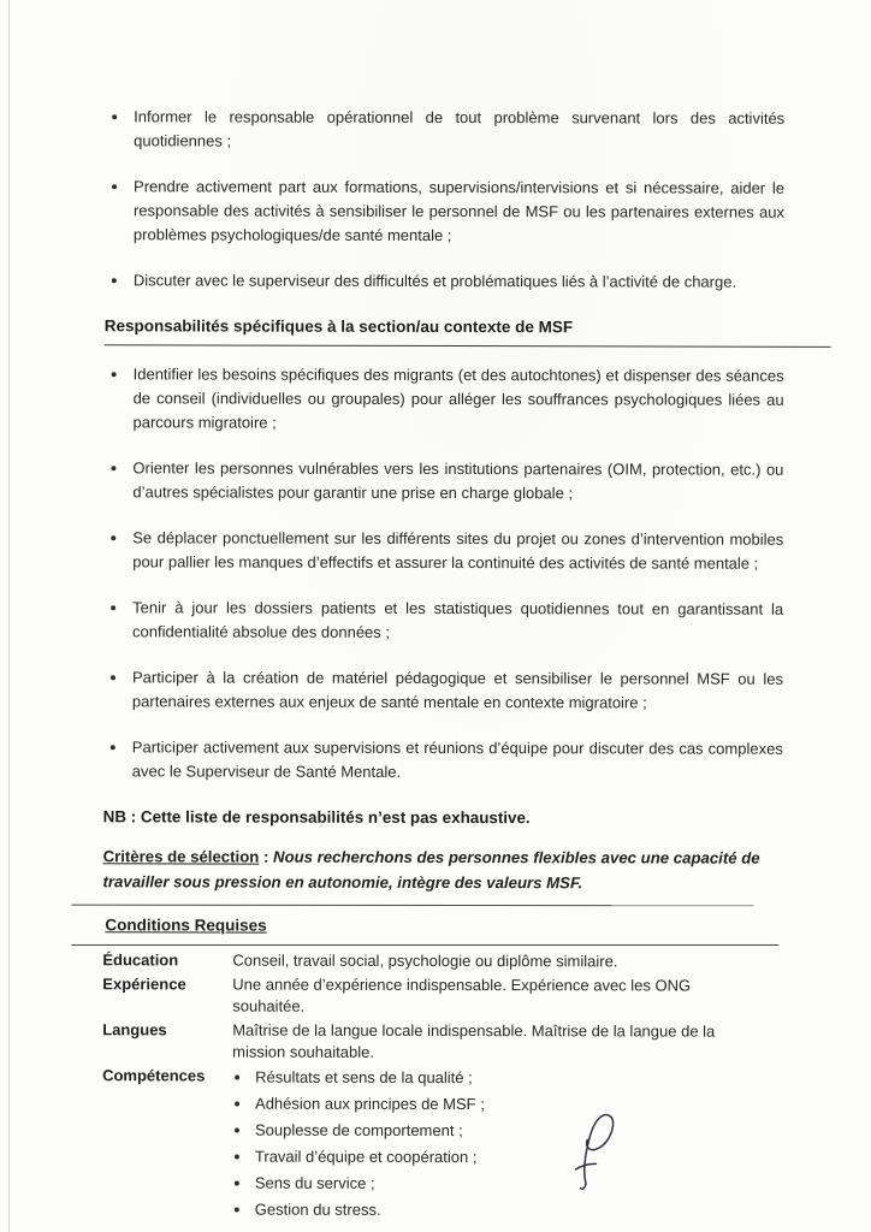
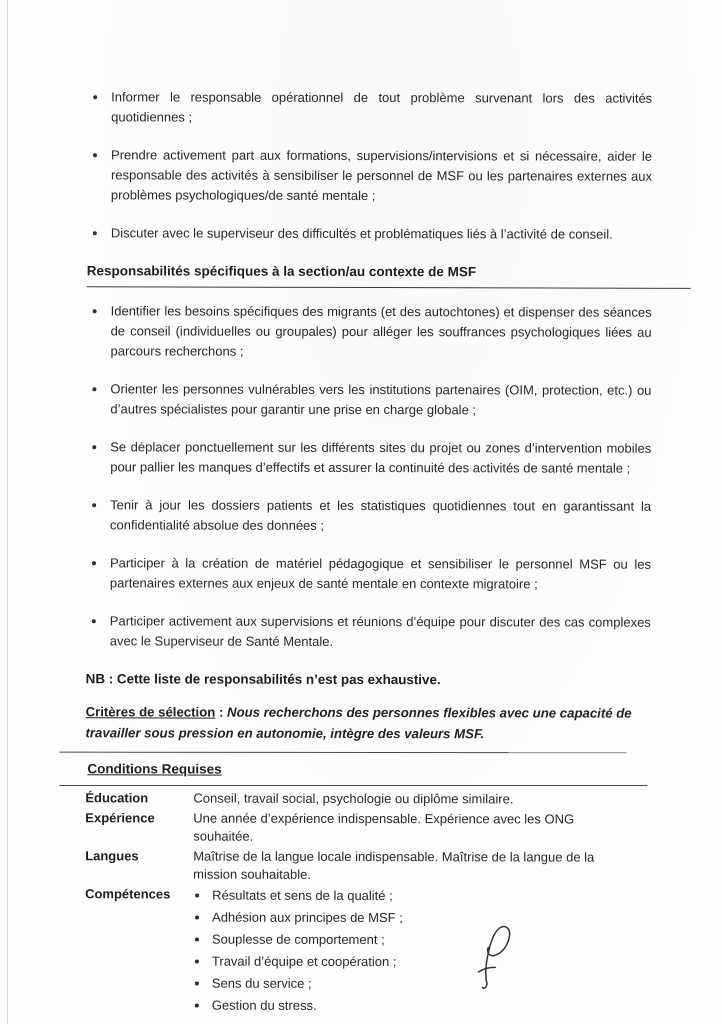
  Informer le responsable opérationnel de tout problème survenant lors des activités quotidiennes ;
  Prendre activement part aux formations, supervisions/intervisions et si nécessaire, aider le responsable des activités à sensibiliser le personnel de MSF ou les partenaires externes aux problèmes psychologiques/de santé mentale ;
- Discuter avec le superviseur des difficultés et problématiques liés à l’activité de charge.
+ Discuter avec le superviseur des difficultés et problématiques liés à l’activité de conseil.
  Responsabilités spécifiques à la section/au contexte de MSF
- Identifier les besoins spécifiques des migrants (et des autochtones) et dispenser des séances de conseil (individuelles ou groupales) pour alléger les souffrances psychologiques liées au parcours migratoire ;
+ Identifier les besoins spécifiques des migrants (et des autochtones) et dispenser des séances de conseil (individuelles ou groupales) pour alléger les souffrances psychologiques liées au parcours recherchons ;
  Orienter les personnes vulnérables vers les institutions partenaires (OIM, protection, etc.) ou d’autres spécialistes pour garantir une prise en charge globale ;
  Se déplacer ponctuellement sur les différents sites du projet ou zones d’intervention mobiles pour pallier les manques d’effectifs et assurer la continuité des activités de santé mentale ;
  Tenir à jour les dossiers patients et les statistiques quotidiennes tout en garantissant la confidentialité absolue des données ;
  Participer à la création de matériel pédagogique et sensibiliser le personnel MSF ou les partenaires externes aux enjeux de santé mentale en contexte migratoire ;
  Participer activement aux supervisions et réunions d’équipe pour discuter des cas complexes avec le Superviseur de Santé Mentale.
  NB : Cette liste de responsabilités n’est pas exhaustive.
  Critères de sélection : Nous recherchons des personnes flexibles avec une capacité de travailler sous pression en autonomie, intègre des valeurs MSF.
  Conditions Requises
  Éducation
  Conseil, travail social, psychologie ou diplôme similaire.
  Expérience
  Une année d’expérience indispensable. Expérience avec les ONG souhaitée.
  Langues
  Maîtrise de la langue locale indispensable. Maîtrise de la langue de la mission souhaitable.
  Compétences
  Résultats et sens de la qualité ;
  Adhésion aux principes de MSF ;
  Souplesse de comportement ;
  Travail d’équipe et coopération ;
  Sens du service ;
  Gestion du stress.
